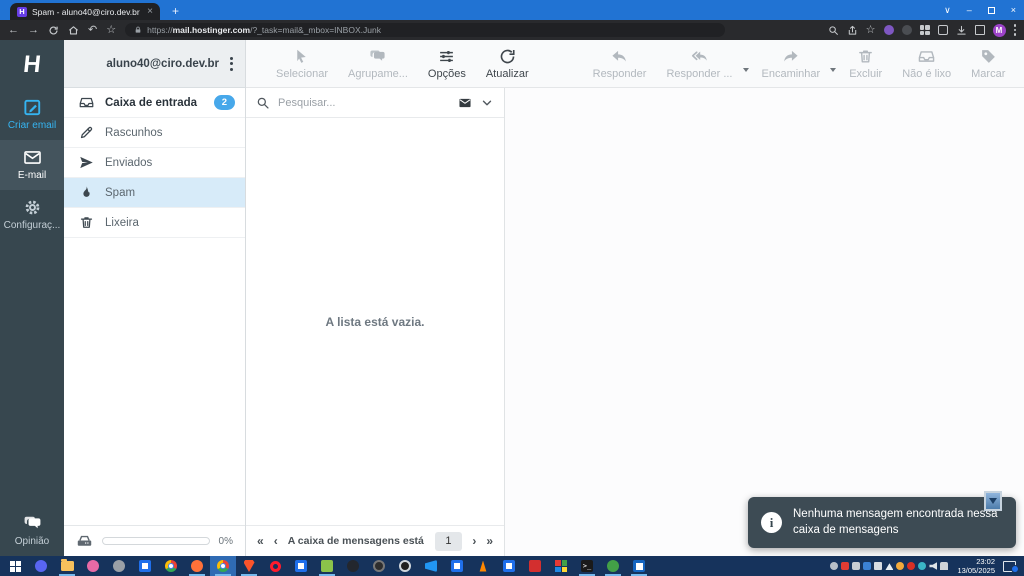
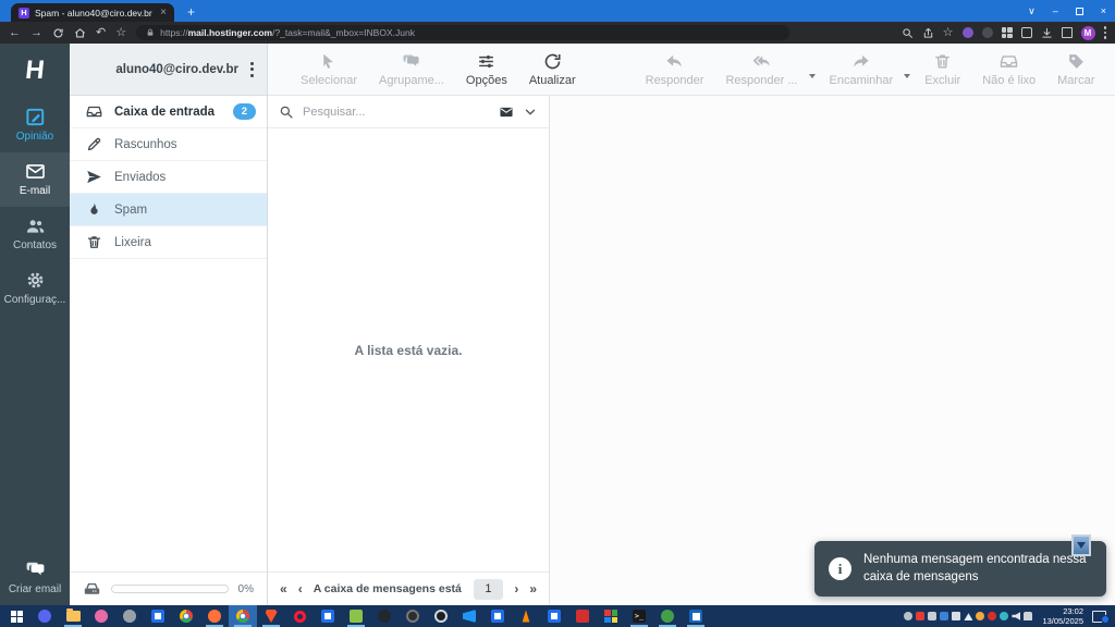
  H
  Spam - aluno40@ciro.dev.br
  ×
  +
  ∨
  –
  ×
  ←
  →
  ↶
  ☆
  https://mail.hostinger.com/?_task=mail&_mbox=INBOX.Junk
  ☆
  M
- Criar email
+ Opinião
  E-mail
+ Contatos
  Configuraç...
- Opinião
+ Criar email
  aluno40@ciro.dev.br
  Caixa de entrada
  2
  Rascunhos
  Enviados
  Spam
  Lixeira
  0%
  Selecionar
  Agrupame...
  Opções
  Atualizar
  Responder
  Responder ...
  Encaminhar
  Excluir
  Não é lixo
  Marcar
  Pesquisar...
  A lista está vazia.
  «
  ‹
  A caixa de mensagens está
  1
  ›
  »
  i
  Nenhuma mensagem encontrada nessa caixa de mensagens
  >_
  23:02
  13/05/2025
